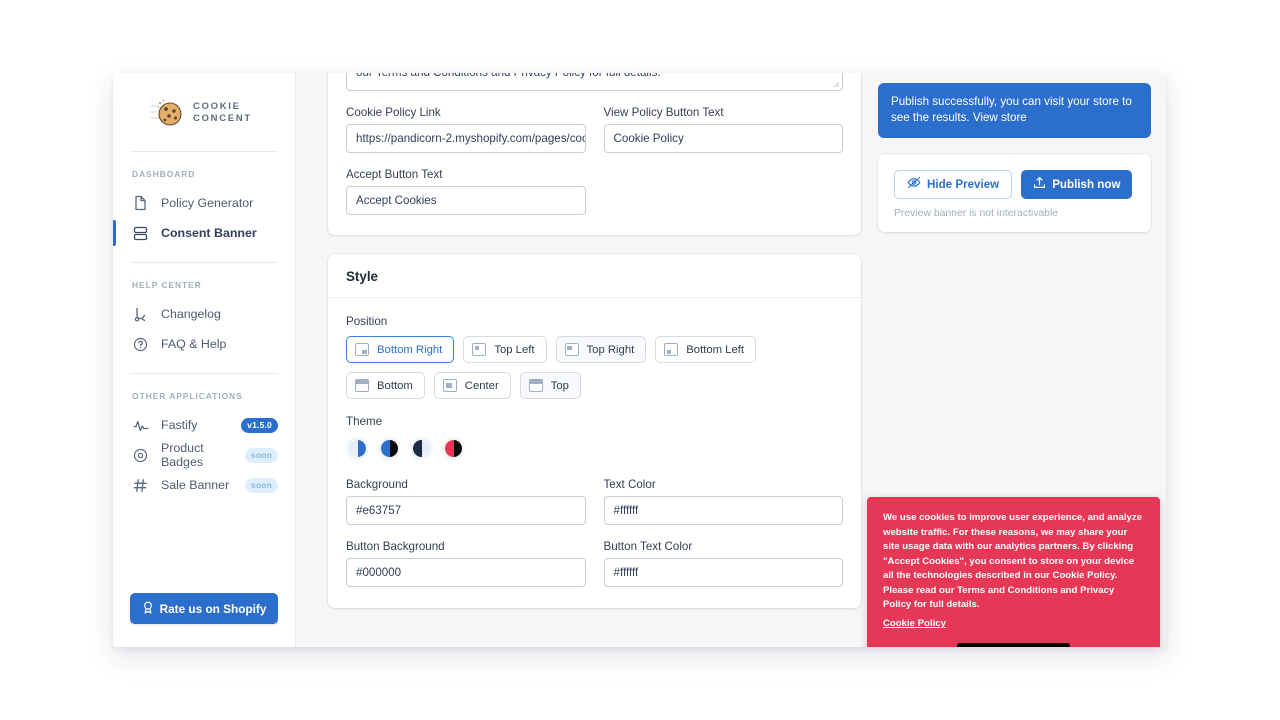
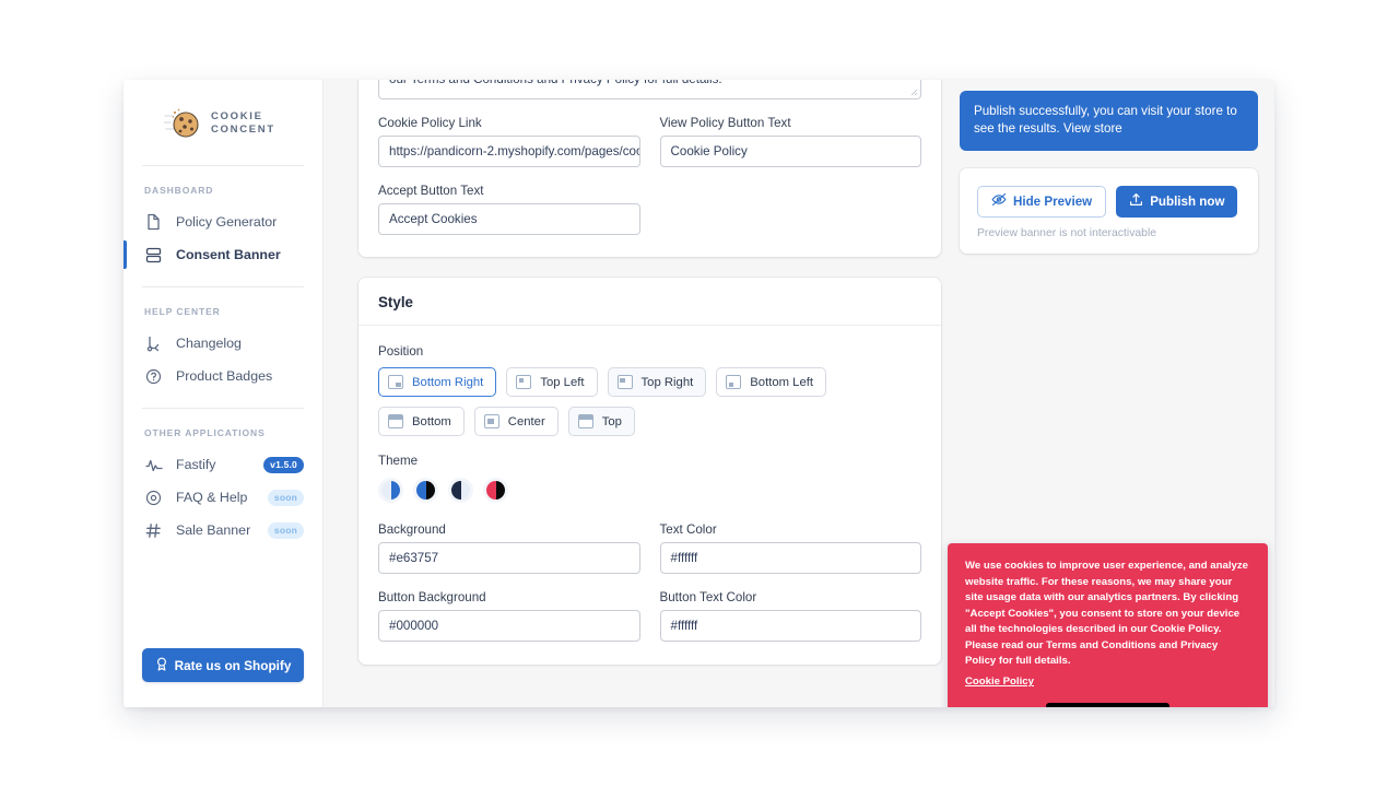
  COOKIE
  CONCENT
  DASHBOARD
  Policy Generator
  Consent Banner
  HELP CENTER
  Changelog
- FAQ & Help
+ Product Badges
  OTHER APPLICATIONS
  Fastify
  v1.5.0
- Product Badges
+ FAQ & Help
  soon
  Sale Banner
  soon
  Rate us on Shopify
  our Terms and Conditions and Privacy Policy for full details.
  Cookie Policy Link
  https://pandicorn-2.myshopify.com/pages/coo
  View Policy Button Text
  Cookie Policy
  Accept Button Text
  Accept Cookies
  Style
  Position
  Bottom Right
  Top Left
  Top Right
  Bottom Left
  Bottom
  Center
  Top
  Theme
  Background
  #e63757
  Text Color
  #ffffff
  Button Background
  #000000
  Button Text Color
  #ffffff
  Publish successfully, you can visit your store to see the results. View store
  Hide Preview
  Publish now
  Preview banner is not interactivable
  We use cookies to improve user experience, and analyze website traffic. For these reasons, we may share your site usage data with our analytics partners. By clicking "Accept Cookies", you consent to store on your device all the technologies described in our Cookie Policy. Please read our Terms and Conditions and Privacy Policy for full details.
  Cookie Policy
